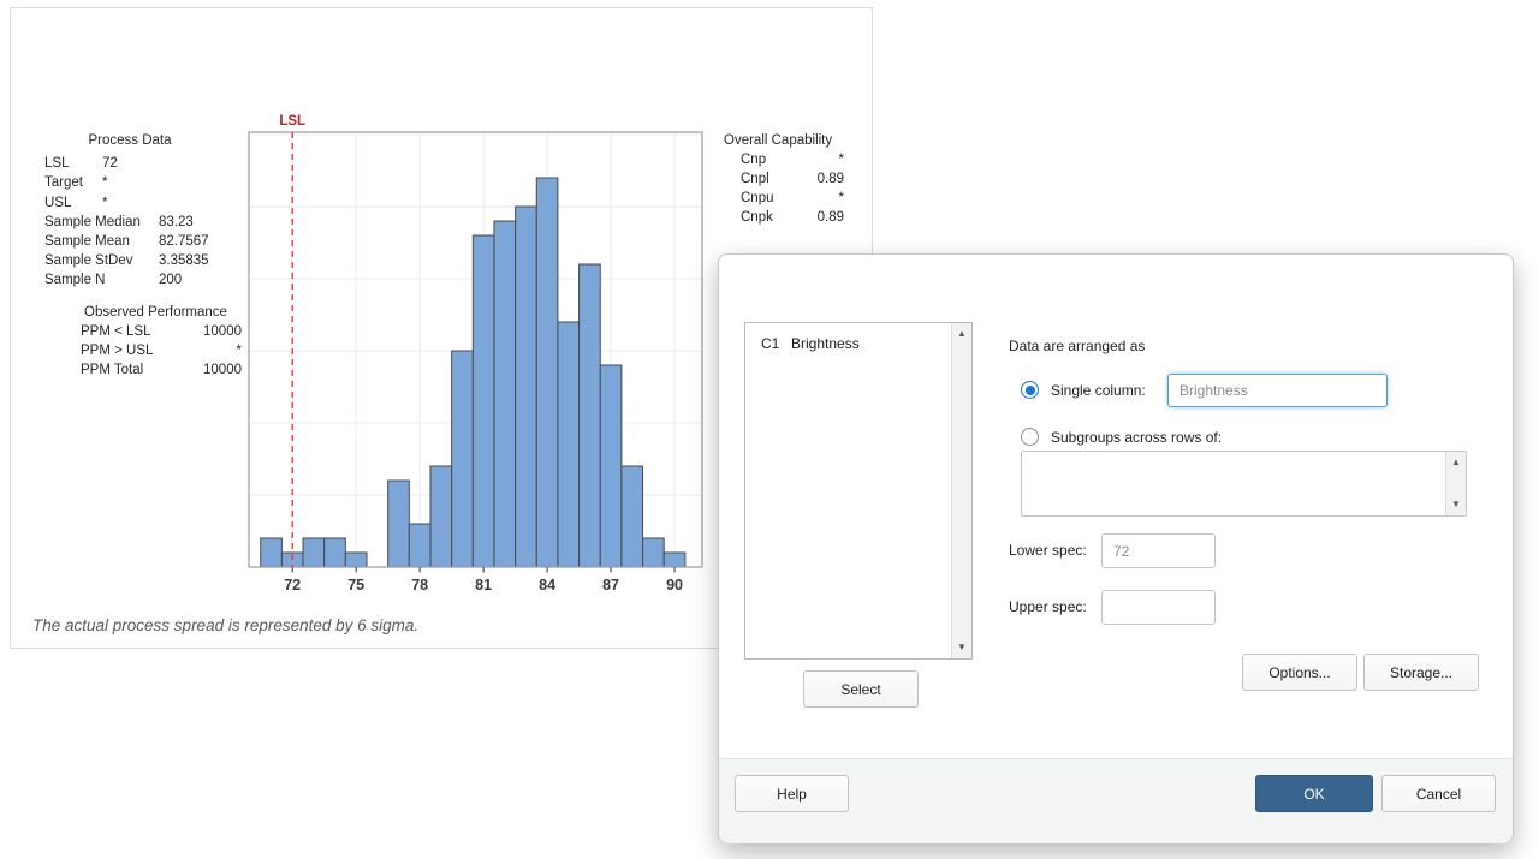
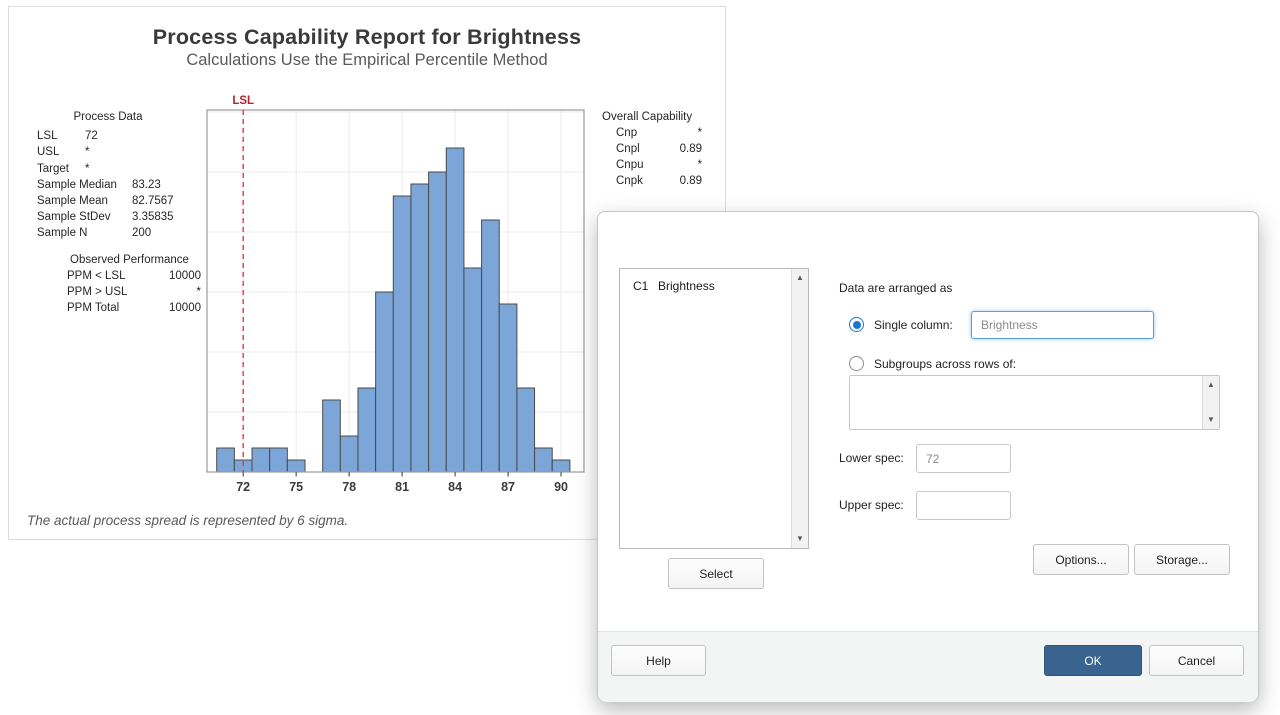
+ Process Capability Report for Brightness
+ Calculations Use the Empirical Percentile Method
  Process Data
  LSL
  72
- Target
+ USL
  *
- USL
+ Target
  *
  Sample Median
  83.23
  Sample Mean
  82.7567
  Sample StDev
  3.35835
  Sample N
  200
  Observed Performance
  PPM < LSL
  10000
  PPM > USL
  *
  PPM Total
  10000
  Overall Capability
  Cnp
  *
  Cnpl
  0.89
  Cnpu
  *
  Cnpk
  0.89
  LSL
  72
  75
  78
  81
  84
  87
  90
  The actual process spread is represented by 6 sigma.
  C1
  Brightness
  ▲
  ▼
  Data are arranged as
  Single column:
  Brightness
  Subgroups across rows of:
  ▲
  ▼
  Lower spec:
  72
  Upper spec:
  Select
  Options...
  Storage...
  Help
  OK
  Cancel
